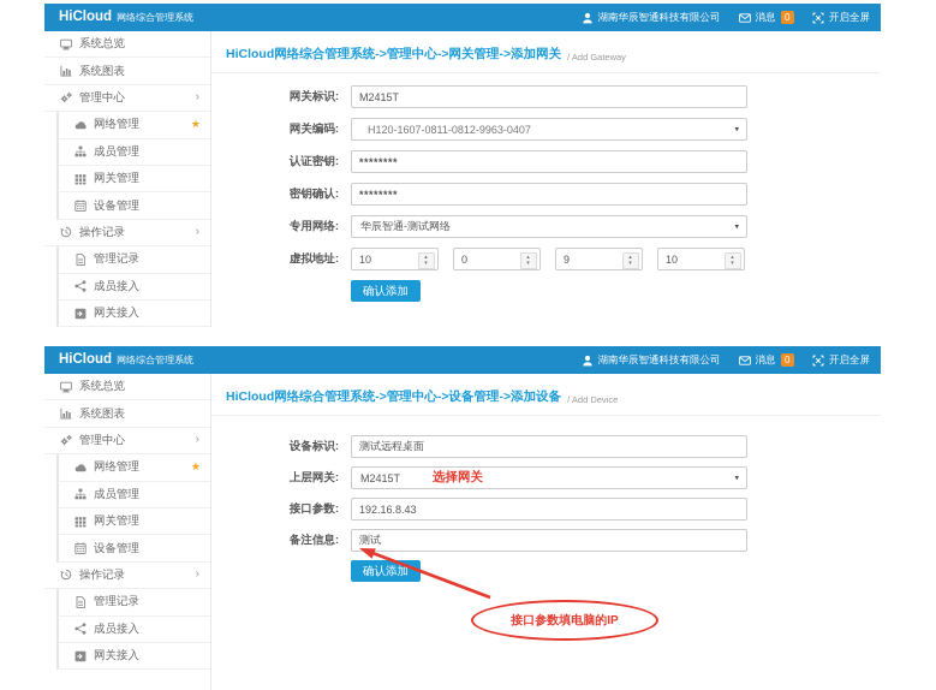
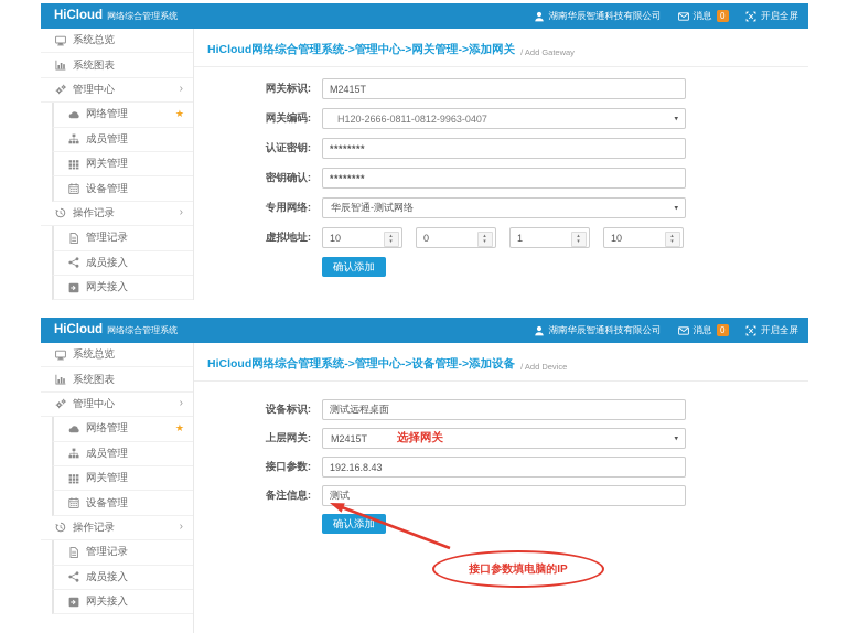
  HiCloud
  网络综合管理系统
  湖南华辰智通科技有限公司
  消息
  0
  开启全屏
  系统总览
  系统图表
  管理中心
  ›
  网络管理
  ★
  成员管理
  网关管理
  设备管理
  操作记录
  ›
  管理记录
  成员接入
  网关接入
  HiCloud网络综合管理系统->管理中心->网关管理->添加网关
  / Add Gateway
  网关标识:
  M2415T
  网关编码:
- H120-1607-0811-0812-9963-0407
+ H120-2666-0811-0812-9963-0407
  认证密钥:
  ********
  密钥确认:
  ********
  专用网络:
  华辰智通-测试网络
  虚拟地址:
  10
  0
- 9
+ 1
  10
  确认添加
  HiCloud
  网络综合管理系统
  湖南华辰智通科技有限公司
  消息
  0
  开启全屏
  系统总览
  系统图表
  管理中心
  ›
  网络管理
  ★
  成员管理
  网关管理
  设备管理
  操作记录
  ›
  管理记录
  成员接入
  网关接入
  HiCloud网络综合管理系统->管理中心->设备管理->添加设备
  / Add Device
  设备标识:
  测试远程桌面
  上层网关:
  M2415T
  选择网关
  接口参数:
  192.16.8.43
  备注信息:
  测试
  确认添加
  接口参数填电脑的IP
